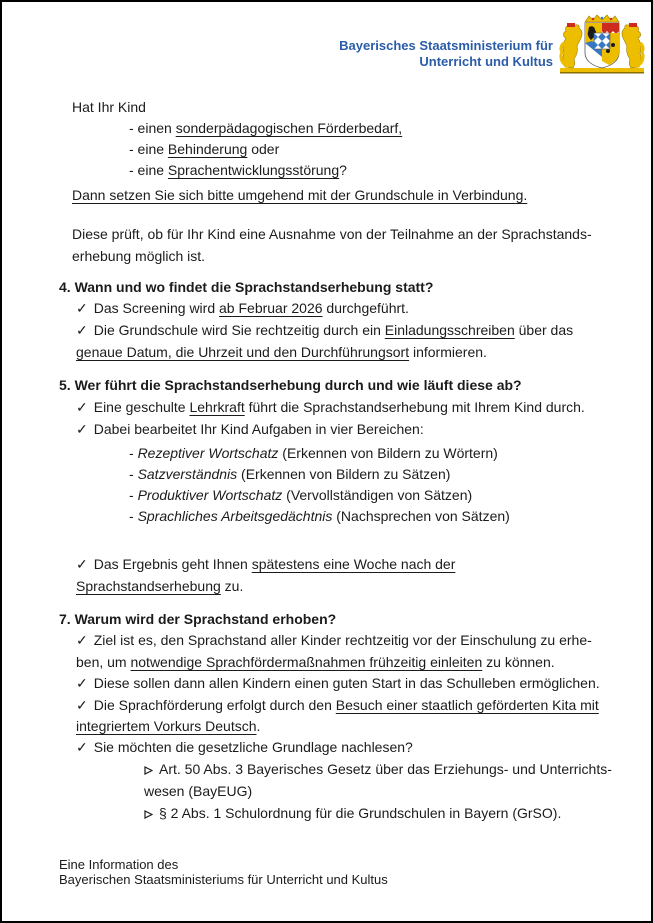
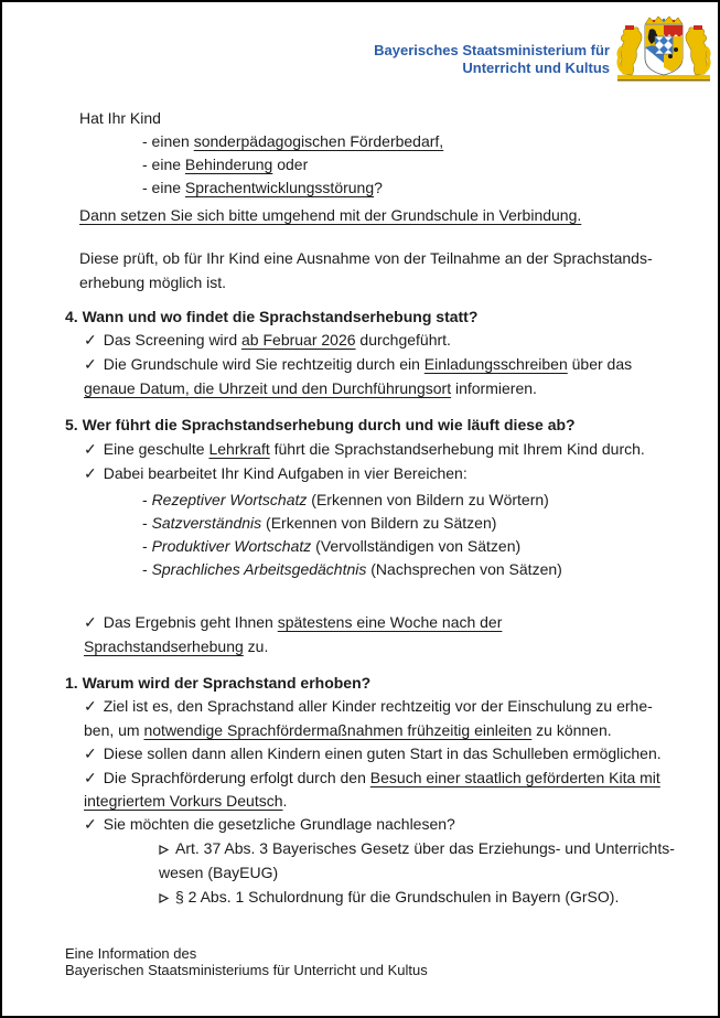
  Bayerisches Staatsministerium für
  Unterricht und Kultus
  Hat Ihr Kind
  - einen sonderpädagogischen Förderbedarf,
  - eine Behinderung oder
  - eine Sprachentwicklungsstörung?
  Dann setzen Sie sich bitte umgehend mit der Grundschule in Verbindung.
  Diese prüft, ob für Ihr Kind eine Ausnahme von der Teilnahme an der Sprachstands-
  erhebung möglich ist.
  4. Wann und wo findet die Sprachstandserhebung statt?
  ✓ Das Screening wird ab Februar 2026 durchgeführt.
  ✓ Die Grundschule wird Sie rechtzeitig durch ein Einladungsschreiben über das
  genaue Datum, die Uhrzeit und den Durchführungsort informieren.
  5. Wer führt die Sprachstandserhebung durch und wie läuft diese ab?
  ✓ Eine geschulte Lehrkraft führt die Sprachstandserhebung mit Ihrem Kind durch.
  ✓ Dabei bearbeitet Ihr Kind Aufgaben in vier Bereichen:
  - Rezeptiver Wortschatz (Erkennen von Bildern zu Wörtern)
  - Satzverständnis (Erkennen von Bildern zu Sätzen)
  - Produktiver Wortschatz (Vervollständigen von Sätzen)
  - Sprachliches Arbeitsgedächtnis (Nachsprechen von Sätzen)
  ✓ Das Ergebnis geht Ihnen spätestens eine Woche nach der
  Sprachstandserhebung zu.
- 7. Warum wird der Sprachstand erhoben?
+ 1. Warum wird der Sprachstand erhoben?
  ✓ Ziel ist es, den Sprachstand aller Kinder rechtzeitig vor der Einschulung zu erhe-
  ben, um notwendige Sprachfördermaßnahmen frühzeitig einleiten zu können.
  ✓ Diese sollen dann allen Kindern einen guten Start in das Schulleben ermöglichen.
  ✓ Die Sprachförderung erfolgt durch den Besuch einer staatlich geförderten Kita mit
  integriertem Vorkurs Deutsch.
  ✓ Sie möchten die gesetzliche Grundlage nachlesen?
- Art. 50 Abs. 3 Bayerisches Gesetz über das Erziehungs- und Unterrichts-
+ Art. 37 Abs. 3 Bayerisches Gesetz über das Erziehungs- und Unterrichts-
  wesen (BayEUG)
  § 2 Abs. 1 Schulordnung für die Grundschulen in Bayern (GrSO).
  Eine Information des
  Bayerischen Staatsministeriums für Unterricht und Kultus
